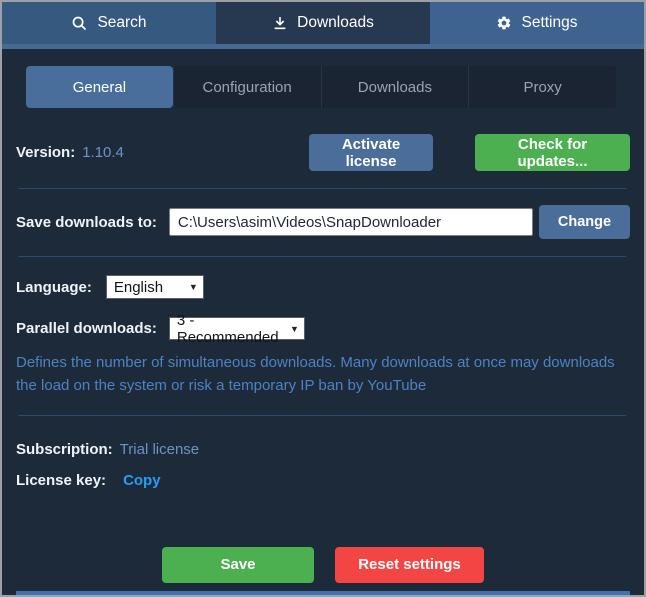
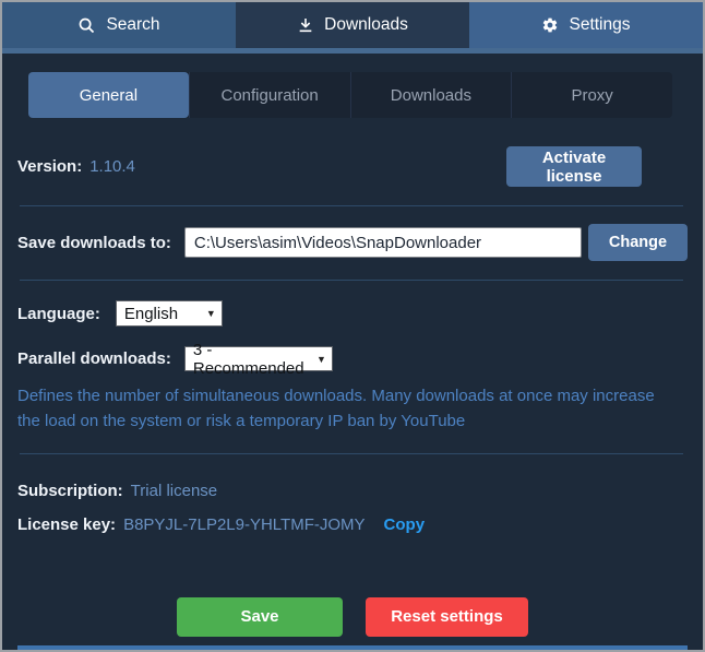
  Search
  Downloads
  Settings
  General
  Configuration
  Downloads
  Proxy
  Version:
  1.10.4
  Activate license
- Check for updates...
  Save downloads to:
  C:\Users\asim\Videos\SnapDownloader
  Change
  Language:
  English
  ▼
  Parallel downloads:
  3 - Recommended
  ▼
- Defines the number of simultaneous downloads. Many downloads at once may downloads the load on the system or risk a temporary IP ban by YouTube
+ Defines the number of simultaneous downloads. Many downloads at once may increase the load on the system or risk a temporary IP ban by YouTube
  Subscription:
  Trial license
  License key:
+ B8PYJL-7LP2L9-YHLTMF-JOMY
  Copy
  Save
  Reset settings
